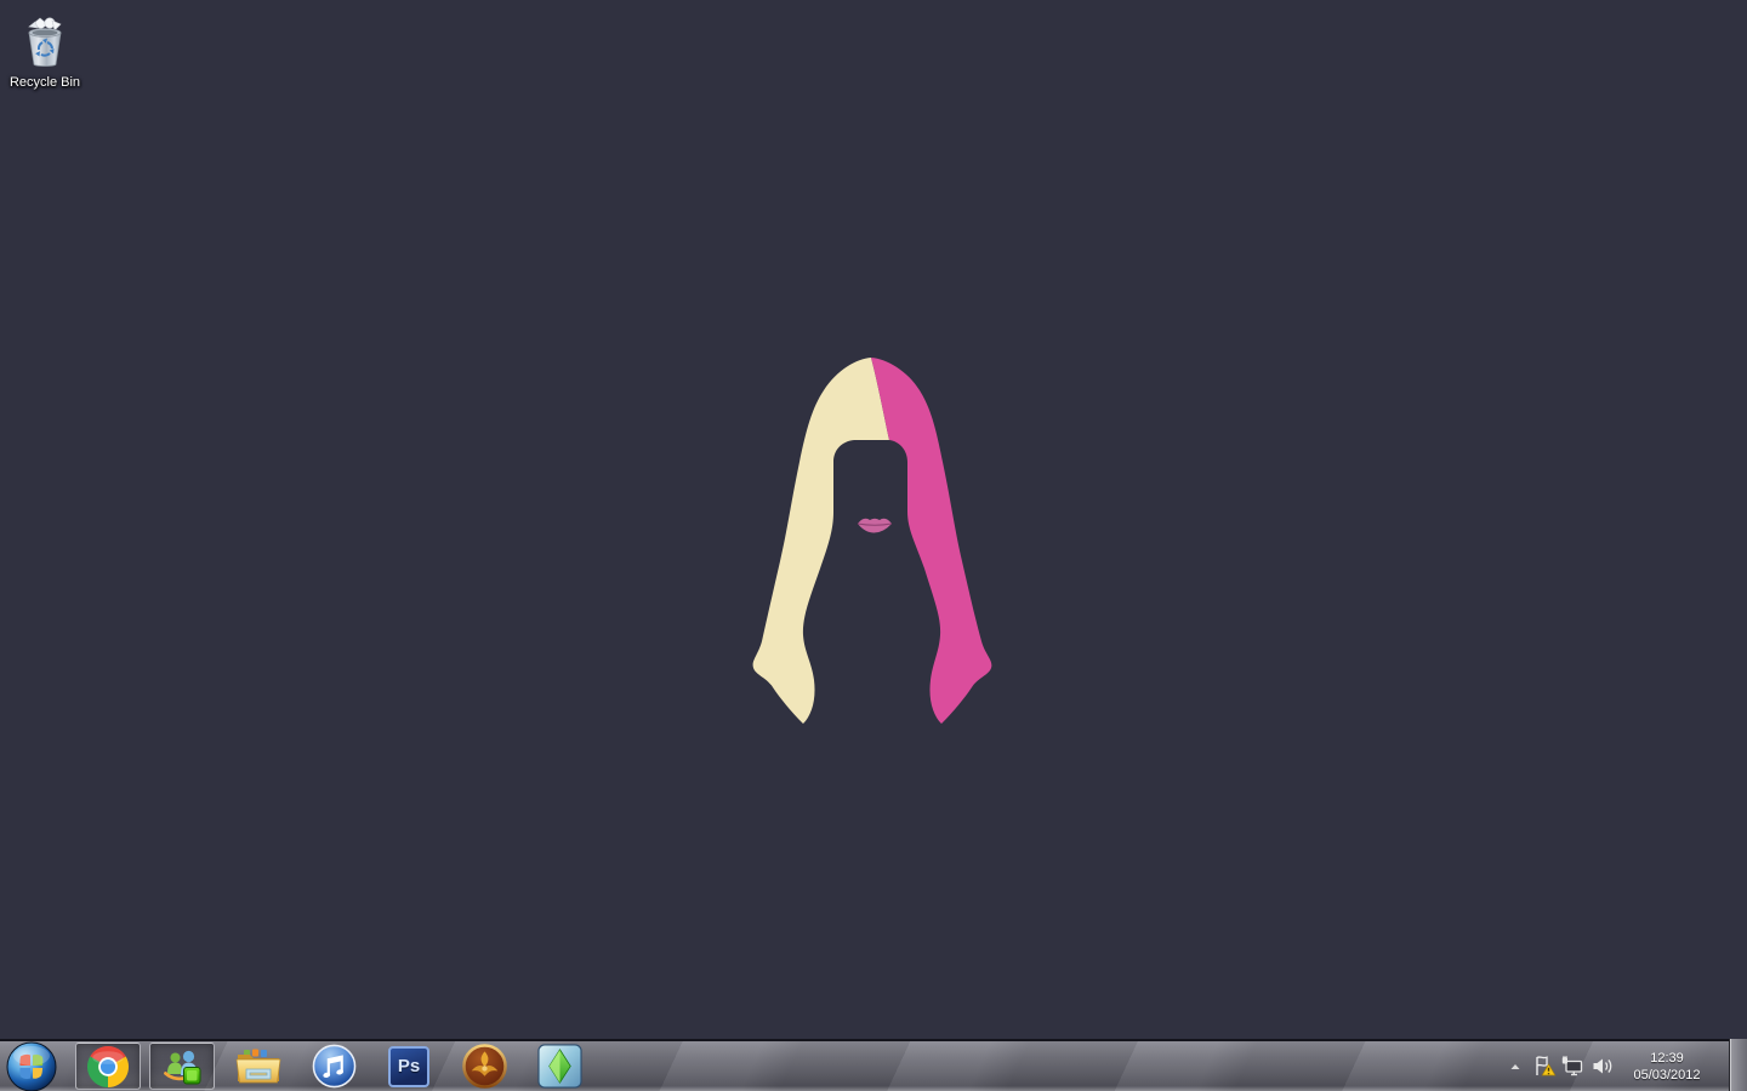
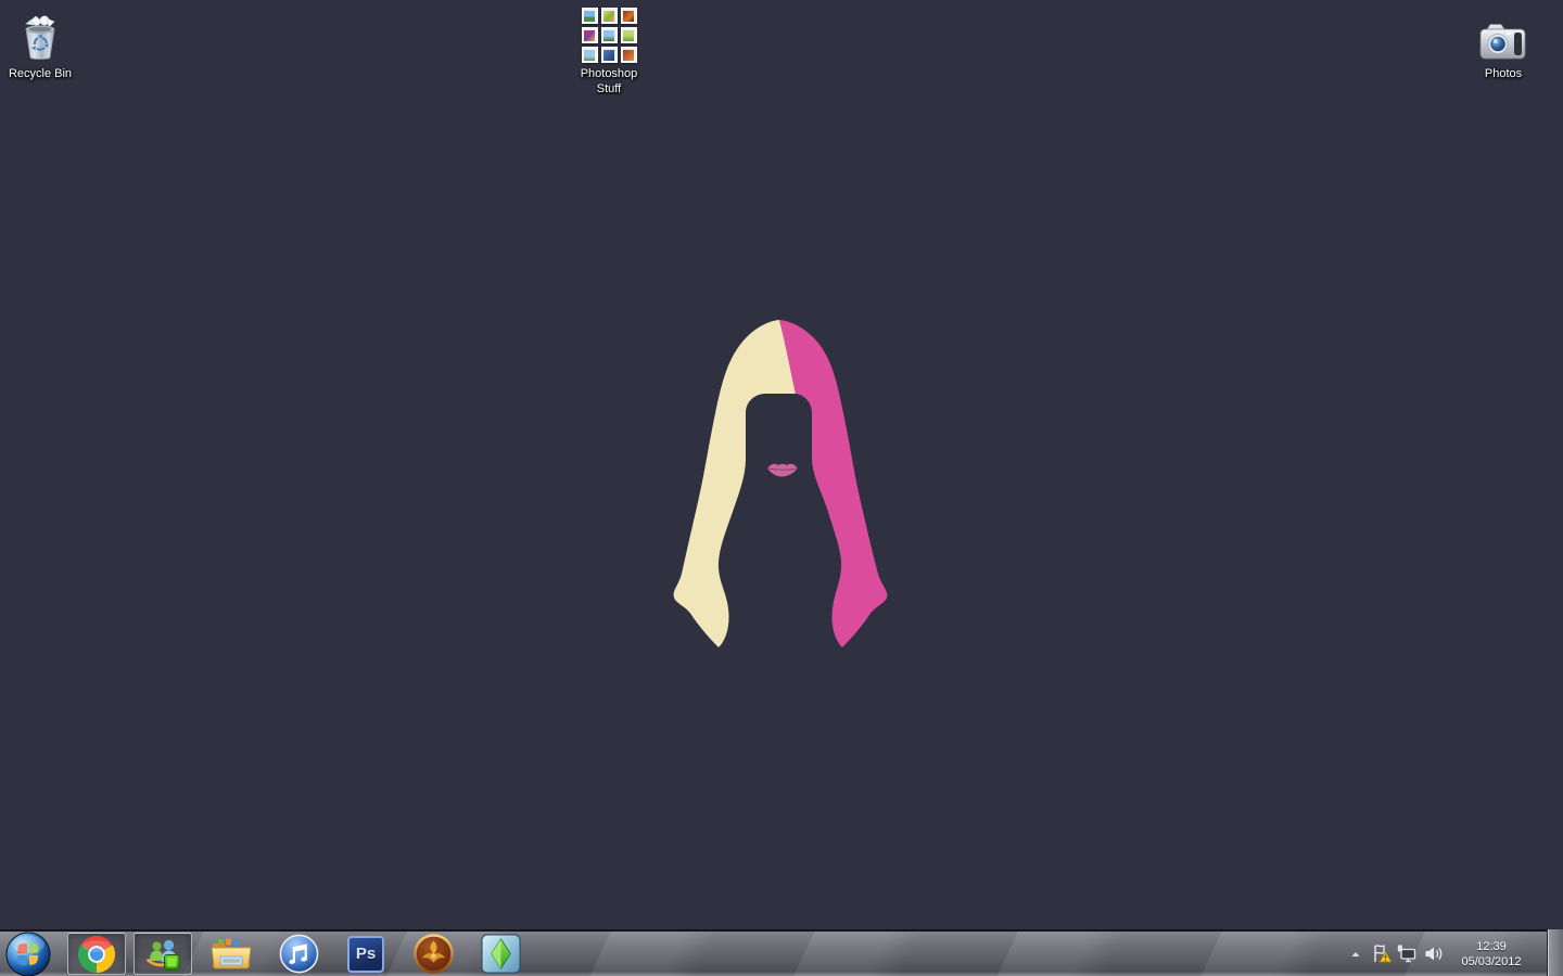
  Recycle Bin
+ Photoshop
+ Stuff
+ Photos
  Ps
  12:39
  05/03/2012
